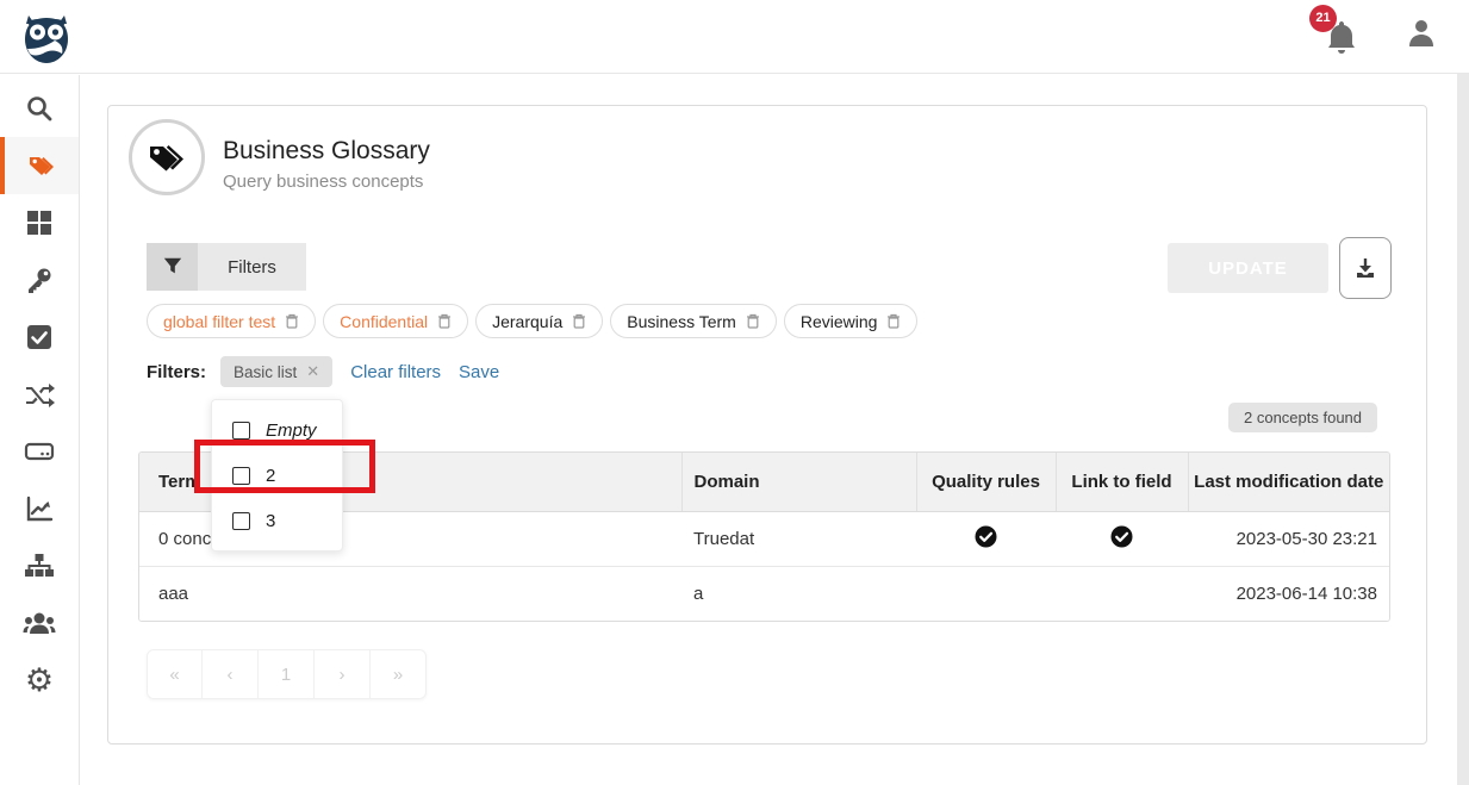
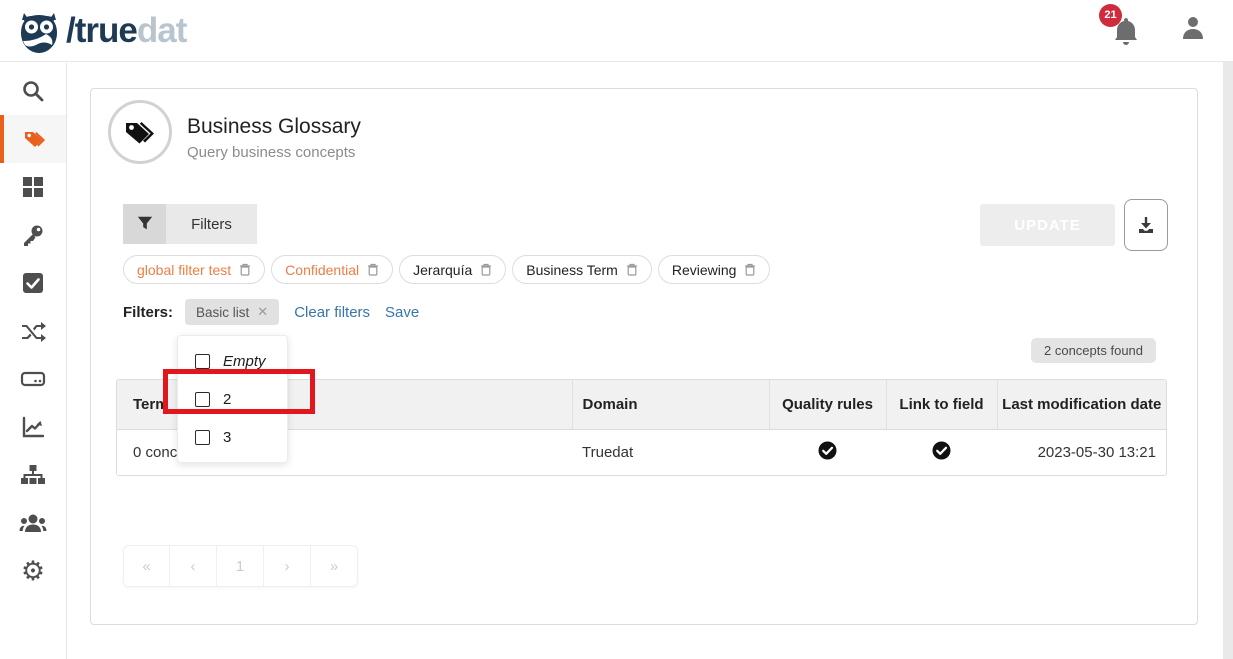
+ /truedat
  21
  ⚙
  Business Glossary
  Query business concepts
  Filters
  global filter test
  Confidential
  Jerarquía
  Business Term
  Reviewing
  Filters:
  Basic list
  ✕
  Clear filters
  Save
  2 concepts found
  Term	Domain	Quality rules	Link to field	Last modification date
- 0 conc	Truedat			2023-05-30 23:21
+ 0 conc	Truedat			2023-05-30 13:21
- aaa	a			2023-06-14 10:38
  «
  ‹
  1
  ›
  »
  Empty
  2
  3
